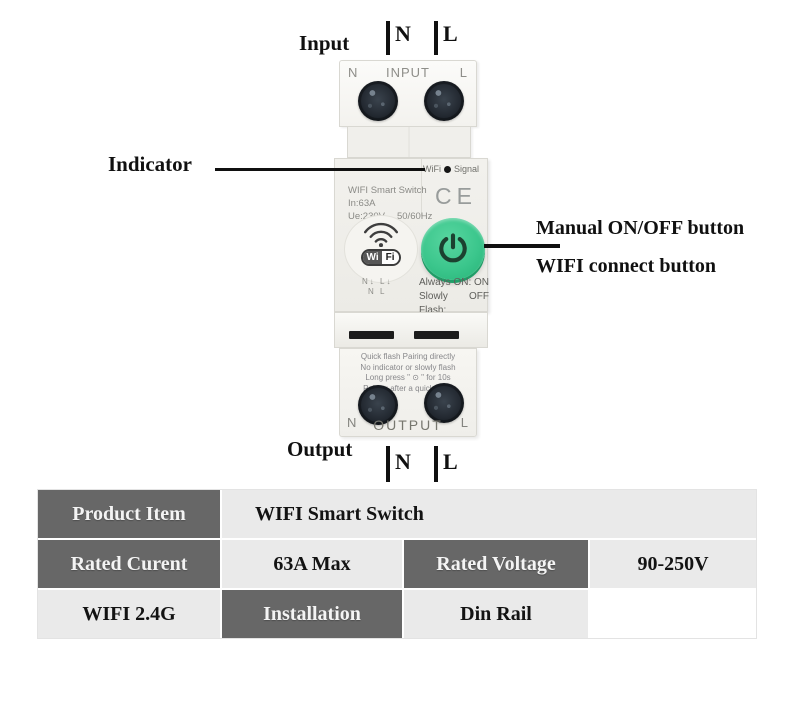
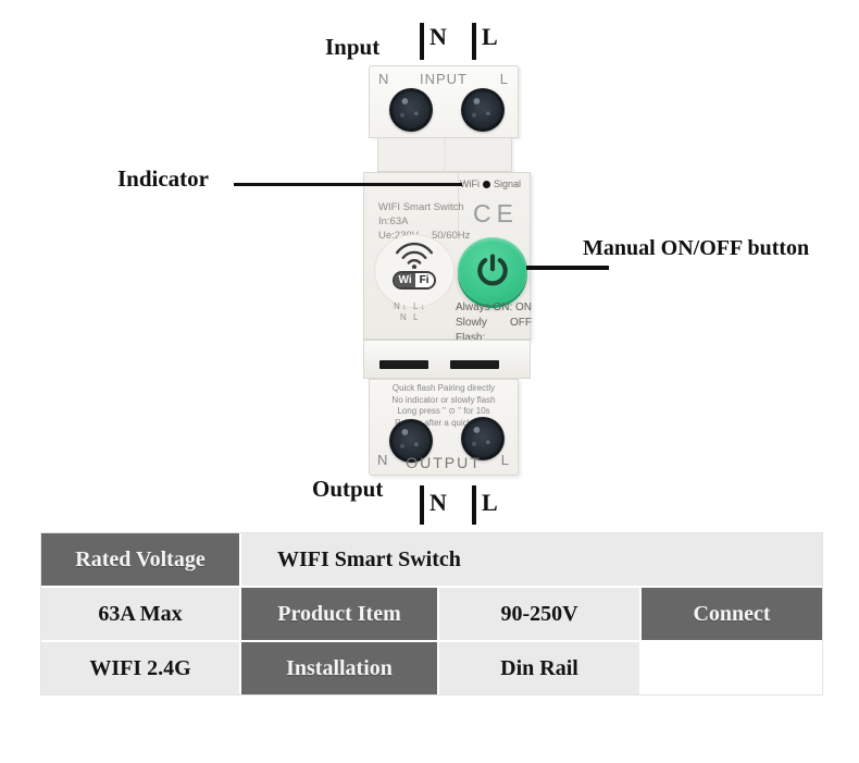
  Input
  N
  L
  Indicator
  Manual ON/OFF button
- WIFI connect button
  Output
  N
  L
  N
  INPUT
  L
  WiFi
  Signal
  WIFI Smart Switch
  In:63A
  50/60Hz
  CE
  Wi
  Fi
  N↓ L↓
  N L
  Always ON:
  ON
  Slowly Flash:
  OFF
  Quick flash Pairing directly
  No indicator or slowly flash
  Long press " ⊙ " for 10s
  N
  OUTPUT
  L
- Product Item
+ Rated Voltage
  WIFI Smart Switch
- Rated Curent
  63A Max
- Rated Voltage
+ Product Item
  90-250V
+ Connect
  WIFI 2.4G
  Installation
  Din Rail
